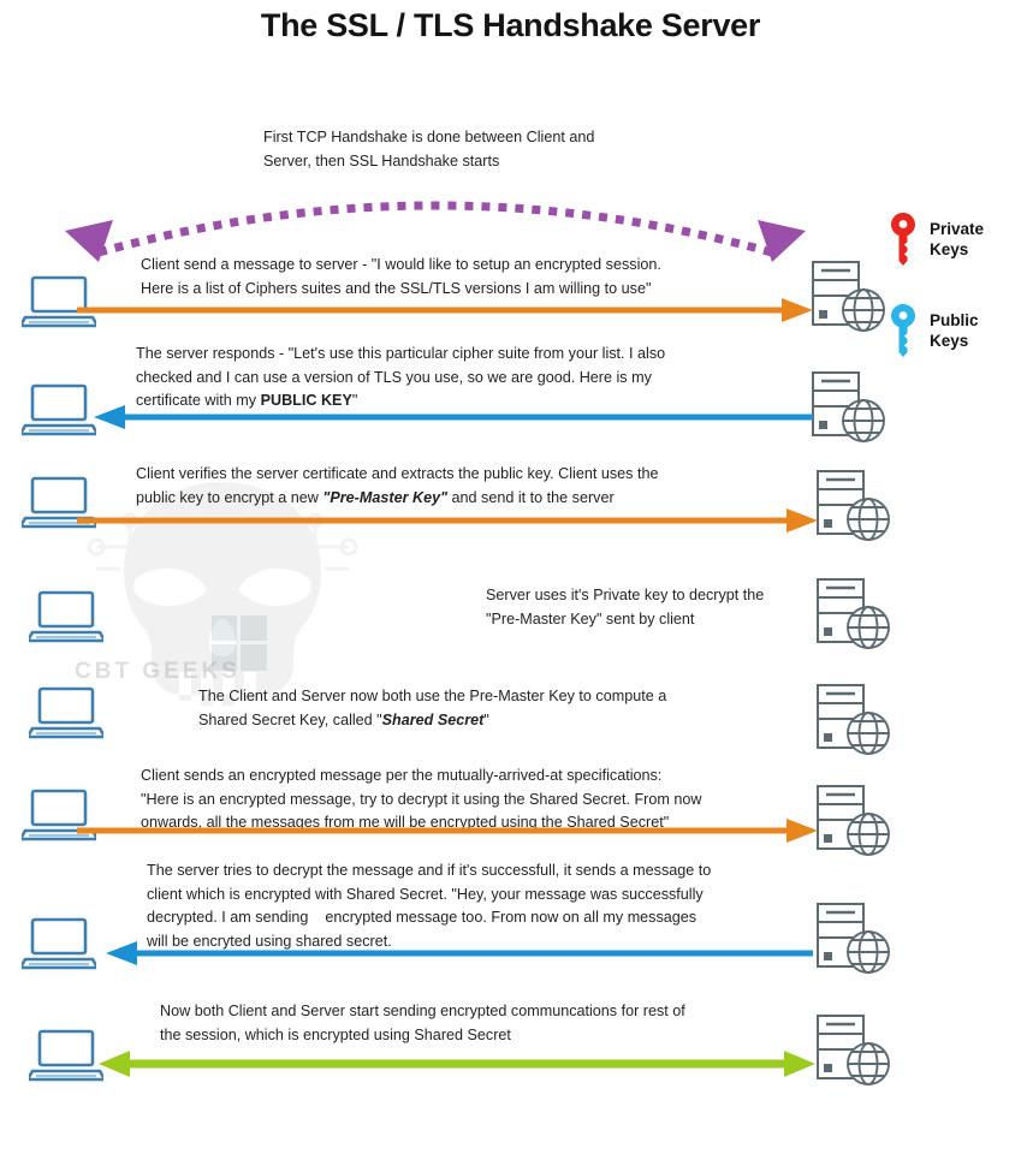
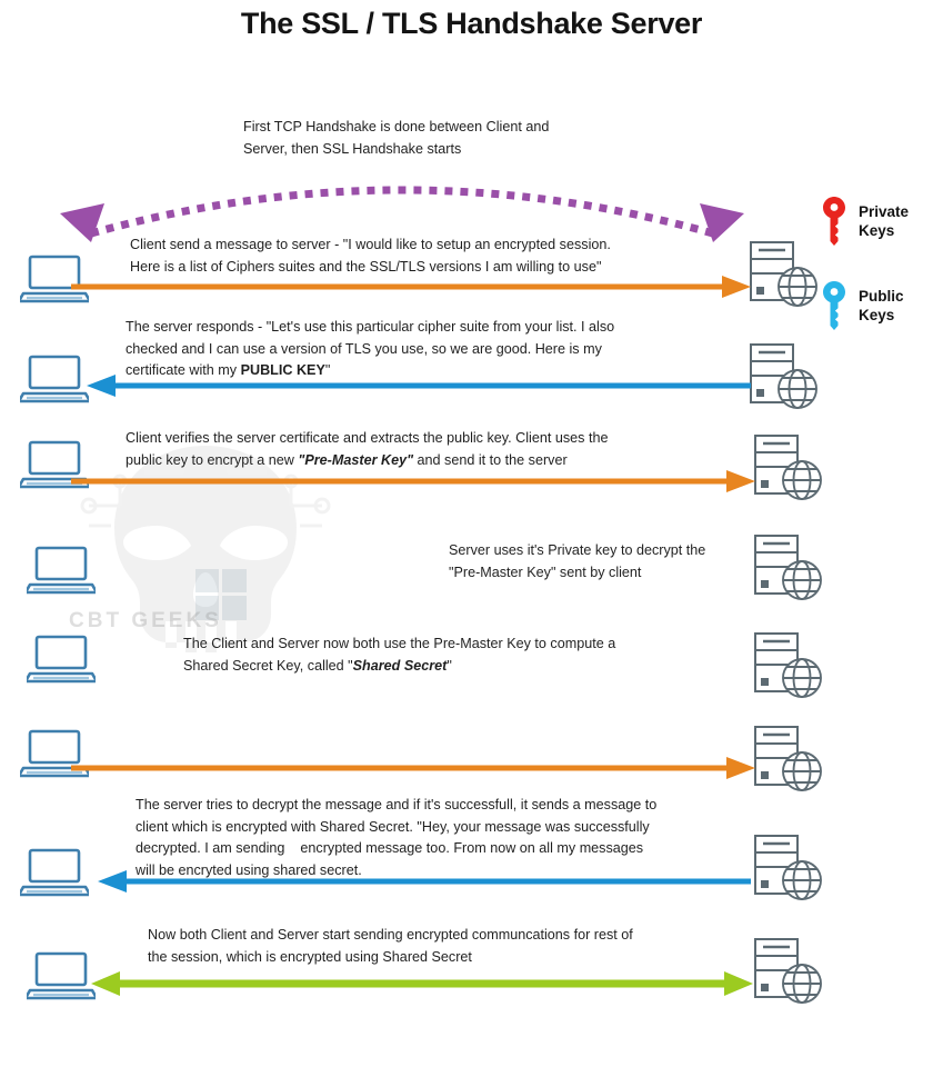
  CBT GEEKS
  The SSL / TLS Handshake Server
  First TCP Handshake is done between Client and
  Server, then SSL Handshake starts
  Client send a message to server - "I would like to setup an encrypted session.
  Here is a list of Ciphers suites and the SSL/TLS versions I am willing to use"
  The server responds - "Let's use this particular cipher suite from your list. I also
  checked and I can use a version of TLS you use, so we are good. Here is my
  certificate with my PUBLIC KEY"
  Client verifies the server certificate and extracts the public key. Client uses the
  public key to encrypt a new "Pre-Master Key" and send it to the server
  Server uses it's Private key to decrypt the
  "Pre-Master Key" sent by client
  The Client and Server now both use the Pre-Master Key to compute a
  Shared Secret Key, called "Shared Secret"
- Client sends an encrypted message per the mutually-arrived-at specifications:
- "Here is an encrypted message, try to decrypt it using the Shared Secret. From now
- onwards, all the messages from me will be encrypted using the Shared Secret"
  The server tries to decrypt the message and if it's successfull, it sends a message to
  client which is encrypted with Shared Secret. "Hey, your message was successfully
  decrypted. I am sending encrypted message too. From now on all my messages
  will be encryted using shared secret.
  Now both Client and Server start sending encrypted communcations for rest of
  the session, which is encrypted using Shared Secret
  Private
  Keys
  Public
  Keys
